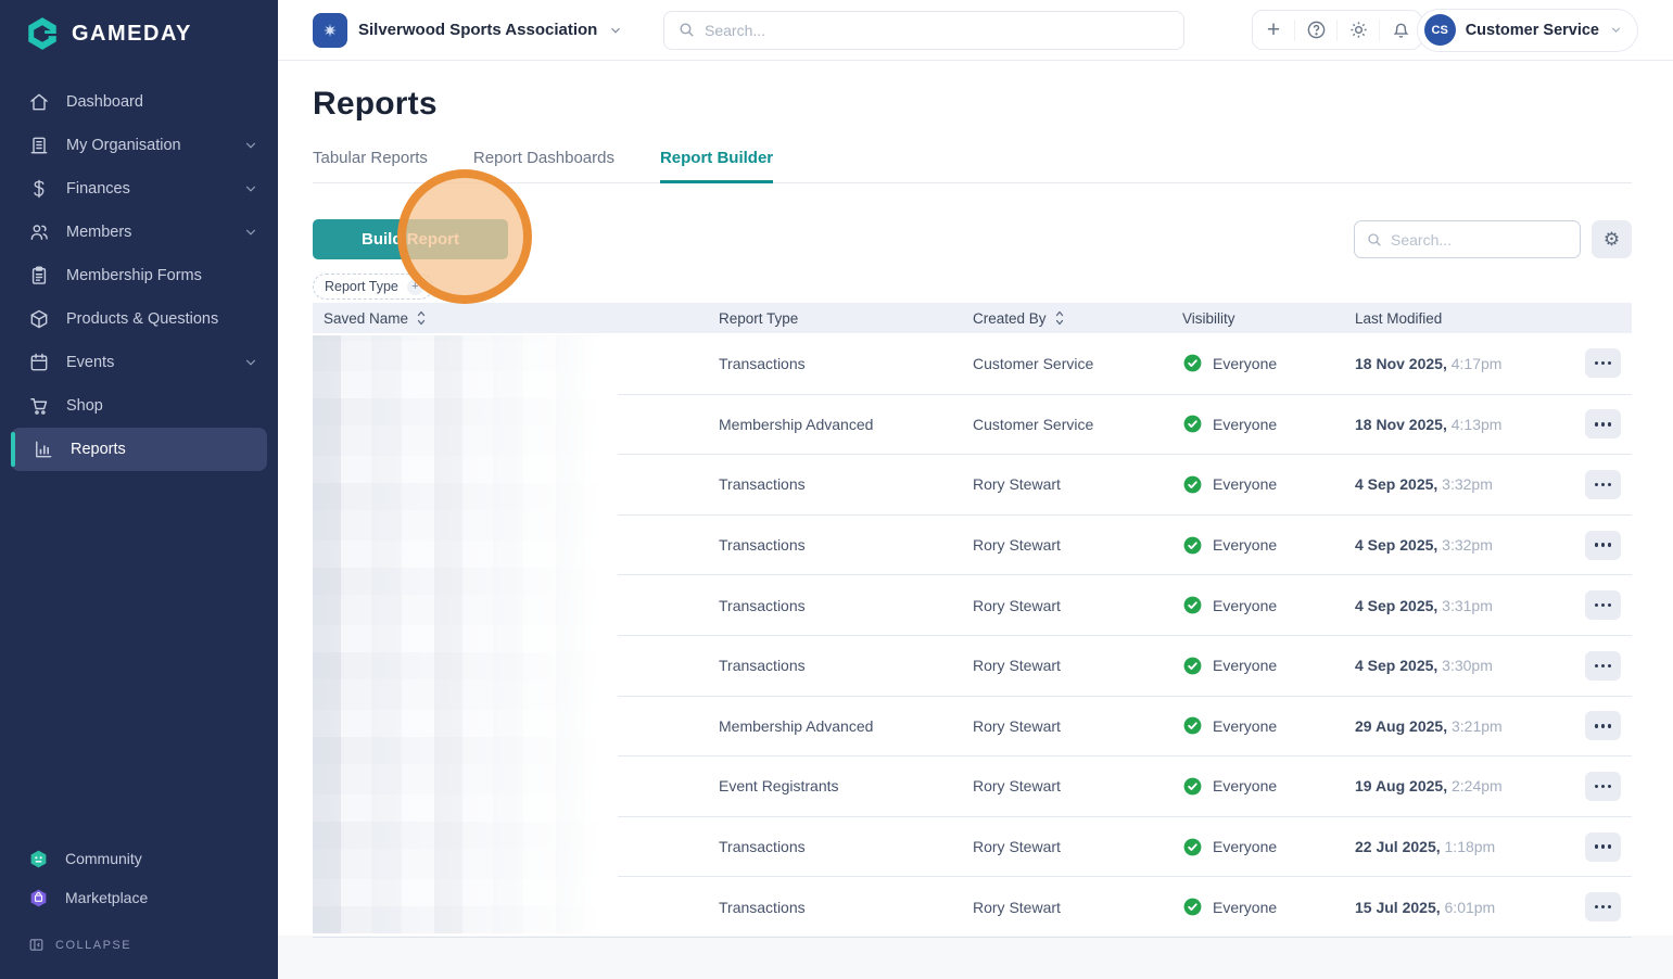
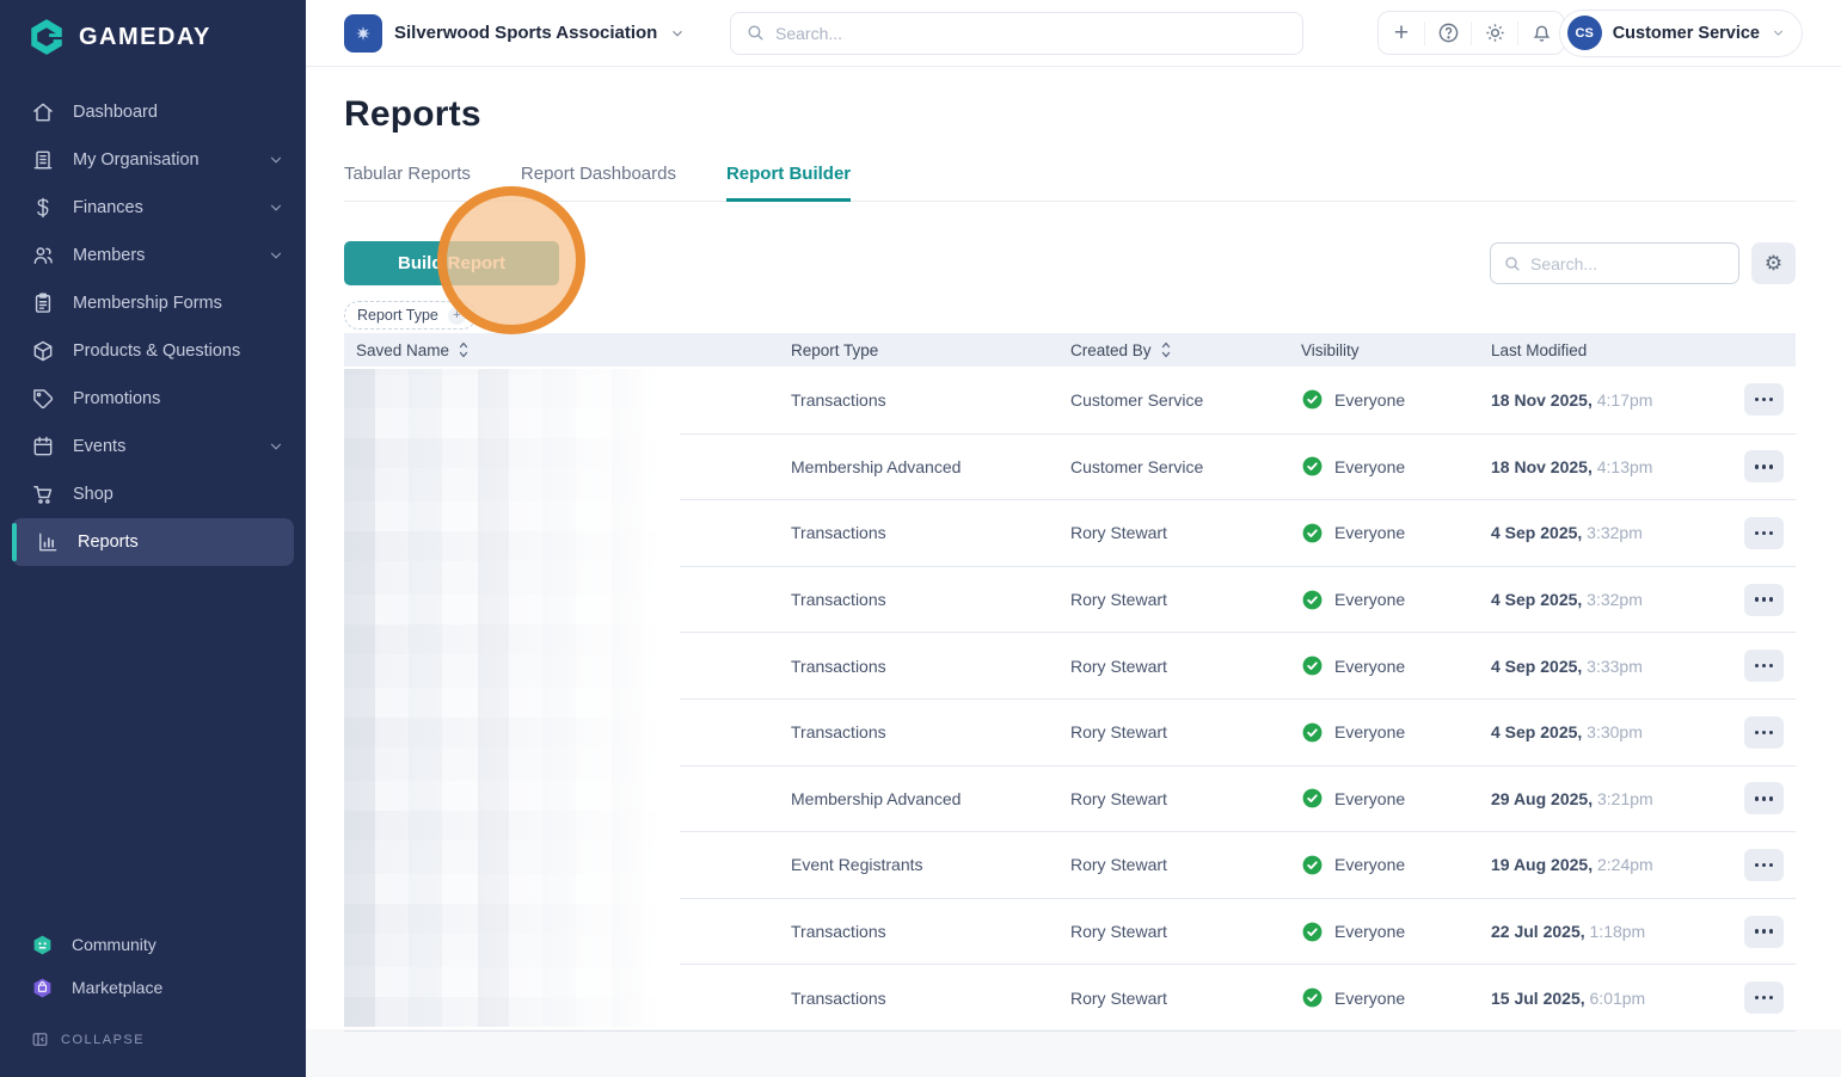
  GAMEDAY
  Dashboard
  My Organisation
  Finances
  Members
  Membership Forms
  Products & Questions
+ Promotions
  Events
  Shop
  Reports
  Community
  Marketplace
  COLLAPSE
  Silverwood Sports Association
  Search...
  +
  CS
  Customer Service
  Reports
  Tabular Reports
  Report Dashboards
  Report Builder
  Build Report
  Search...
  ⚙
  Report Type
  +
  Saved Name
  Report Type
  Created By
  Visibility
  Last Modified
  Transactions
  Customer Service
  Everyone
  18 Nov 2025, 4:17pm
  Membership Advanced
  Customer Service
  Everyone
  18 Nov 2025, 4:13pm
  Transactions
  Rory Stewart
  Everyone
  4 Sep 2025, 3:32pm
  Transactions
  Rory Stewart
  Everyone
  4 Sep 2025, 3:32pm
  Transactions
  Rory Stewart
  Everyone
- 4 Sep 2025, 3:31pm
+ 4 Sep 2025, 3:33pm
  Transactions
  Rory Stewart
  Everyone
  4 Sep 2025, 3:30pm
  Membership Advanced
  Rory Stewart
  Everyone
  29 Aug 2025, 3:21pm
  Event Registrants
  Rory Stewart
  Everyone
  19 Aug 2025, 2:24pm
  Transactions
  Rory Stewart
  Everyone
  22 Jul 2025, 1:18pm
  Transactions
  Rory Stewart
  Everyone
  15 Jul 2025, 6:01pm
